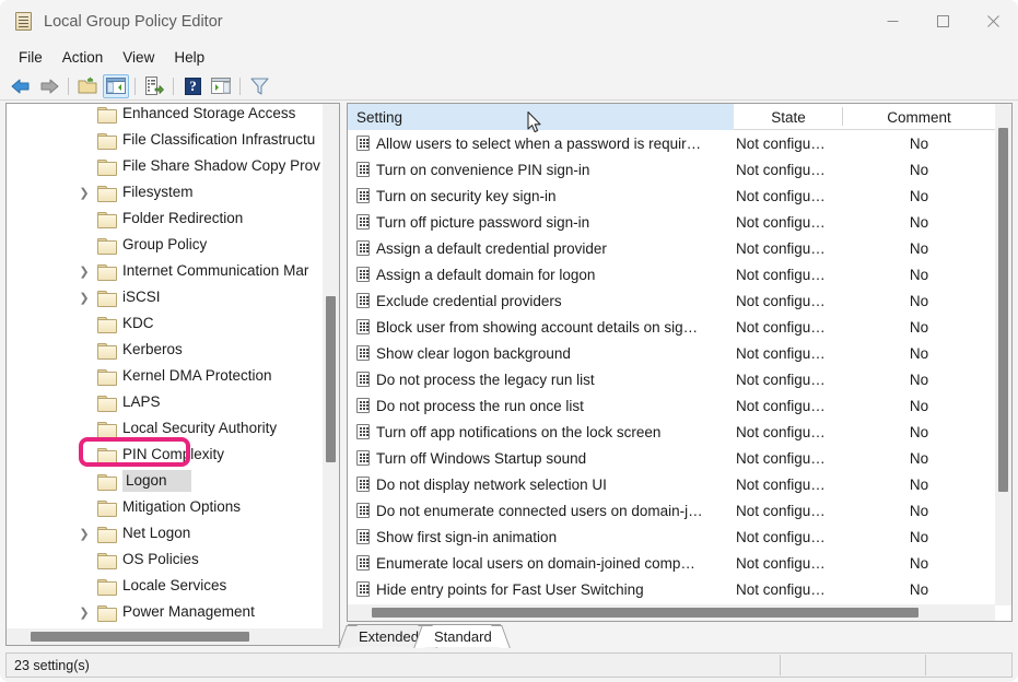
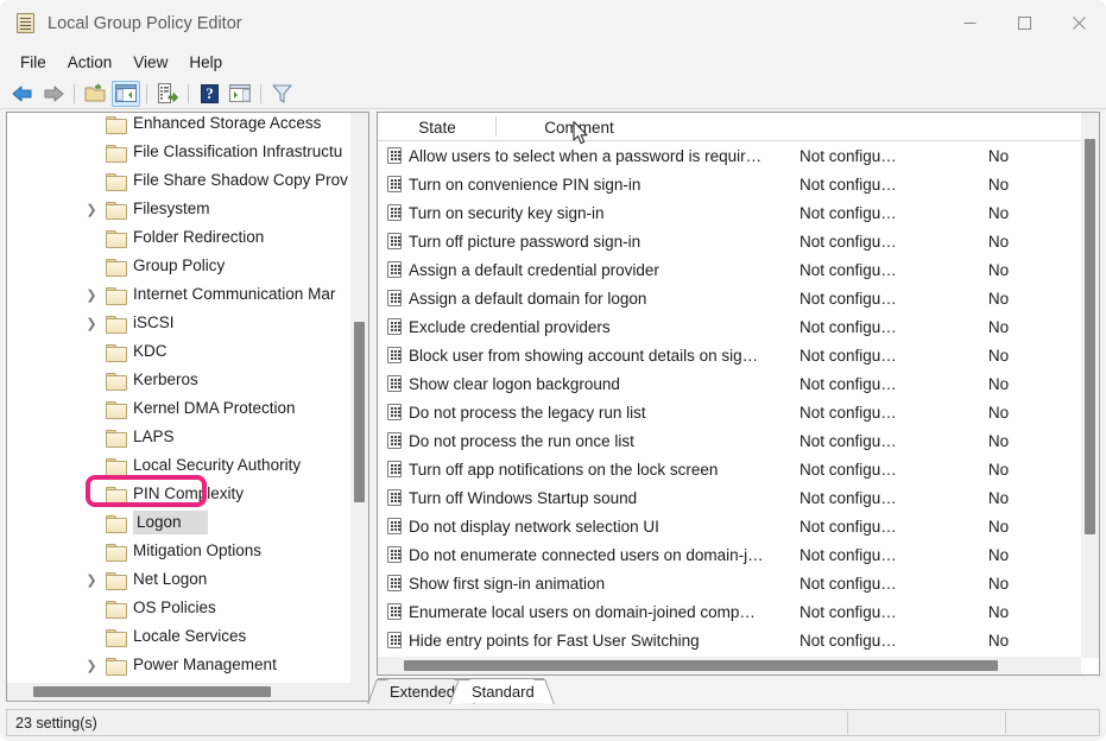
  Local Group Policy Editor
  File
  Action
  View
  Help
  ?
  Enhanced Storage Access
  File Classification Infrastructu
  File Share Shadow Copy Prov
  ❯
  Filesystem
  Folder Redirection
  Group Policy
  ❯
  Internet Communication Mar
  ❯
  iSCSI
  KDC
  Kerberos
  Kernel DMA Protection
  LAPS
  Local Security Authority
  PIN Complexity
  Logon
  Mitigation Options
  ❯
  Net Logon
  OS Policies
  Locale Services
  ❯
  Power Management
- Setting
  State
  Comment
  Allow users to select when a password is requir…
  Not configu…
  No
  Turn on convenience PIN sign-in
  Not configu…
  No
  Turn on security key sign-in
  Not configu…
  No
  Turn off picture password sign-in
  Not configu…
  No
  Assign a default credential provider
  Not configu…
  No
  Assign a default domain for logon
  Not configu…
  No
  Exclude credential providers
  Not configu…
  No
  Block user from showing account details on sig…
  Not configu…
  No
  Show clear logon background
  Not configu…
  No
  Do not process the legacy run list
  Not configu…
  No
  Do not process the run once list
  Not configu…
  No
  Turn off app notifications on the lock screen
  Not configu…
  No
  Turn off Windows Startup sound
  Not configu…
  No
  Do not display network selection UI
  Not configu…
  No
  Do not enumerate connected users on domain-j…
  Not configu…
  No
  Show first sign-in animation
  Not configu…
  No
  Enumerate local users on domain-joined comp…
  Not configu…
  No
  Hide entry points for Fast User Switching
  Not configu…
  No
  Extended
  Standard
  23 setting(s)
